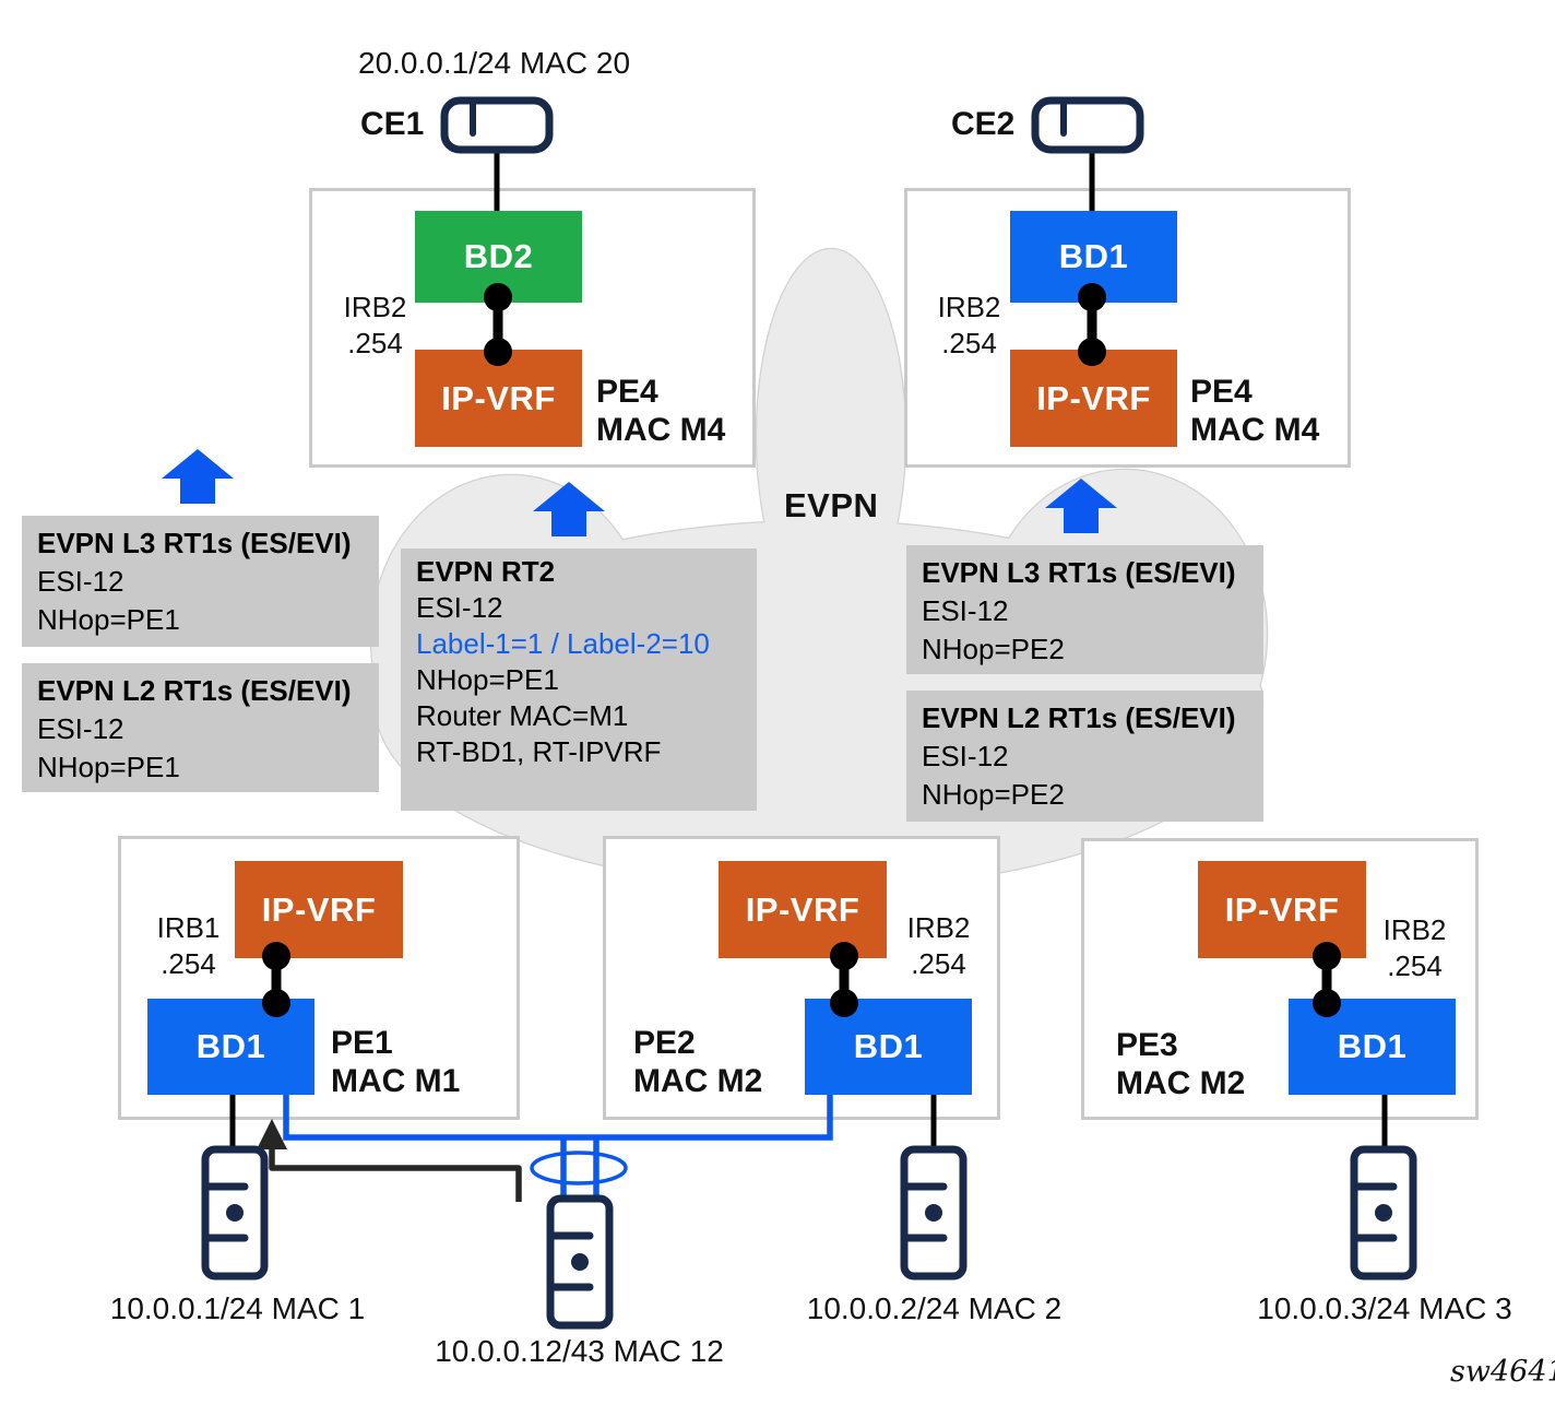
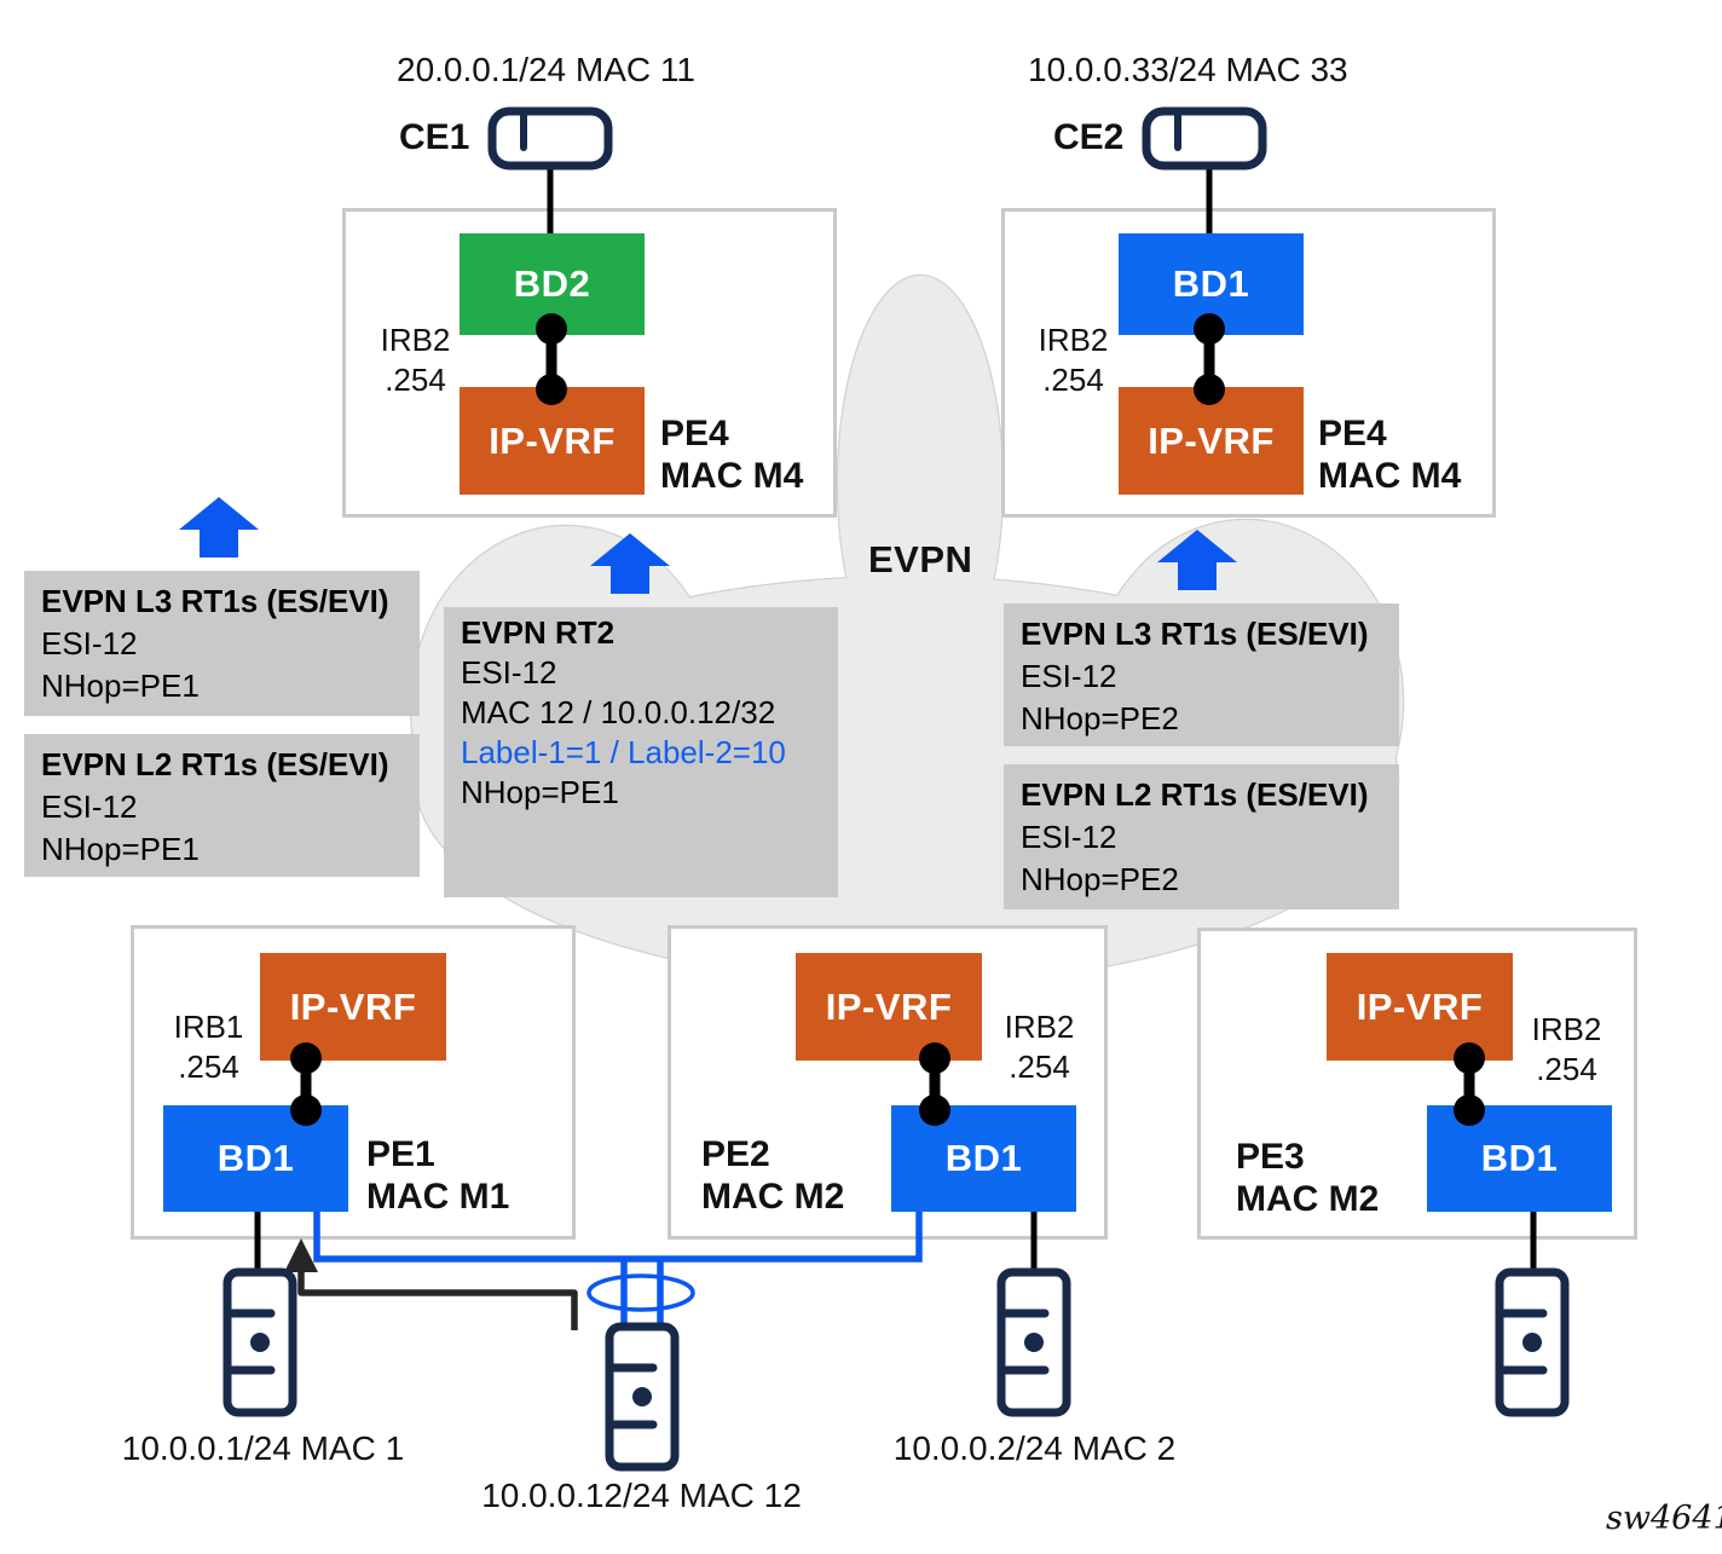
  BD2
  IP-VRF
  BD1
  IP-VRF
  IP-VRF
  BD1
  IP-VRF
  BD1
  IP-VRF
  BD1
  IRB2
  .254
  IRB2
  .254
  IRB1
  .254
  IRB2
  .254
  IRB2
  .254
  PE4
  MAC M4
  PE4
  MAC M4
  PE1
  MAC M1
  PE2
  MAC M2
  PE3
  MAC M2
- 20.0.0.1/24 MAC 20
+ 20.0.0.1/24 MAC 11
+ 10.0.0.33/24 MAC 33
  CE1
  CE2
  EVPN
  EVPN L3 RT1s (ES/EVI)
  ESI-12
  NHop=PE1
  EVPN L2 RT1s (ES/EVI)
  ESI-12
  NHop=PE1
  EVPN RT2
  ESI-12
+ MAC 12 / 10.0.0.12/32
  Label-1=1 / Label-2=10
  NHop=PE1
- Router MAC=M1
- RT-BD1, RT-IPVRF
  EVPN L3 RT1s (ES/EVI)
  ESI-12
  NHop=PE2
  EVPN L2 RT1s (ES/EVI)
  ESI-12
  NHop=PE2
  10.0.0.1/24 MAC 1
- 10.0.0.12/43 MAC 12
+ 10.0.0.12/24 MAC 12
  10.0.0.2/24 MAC 2
- 10.0.0.3/24 MAC 3
  sw464
